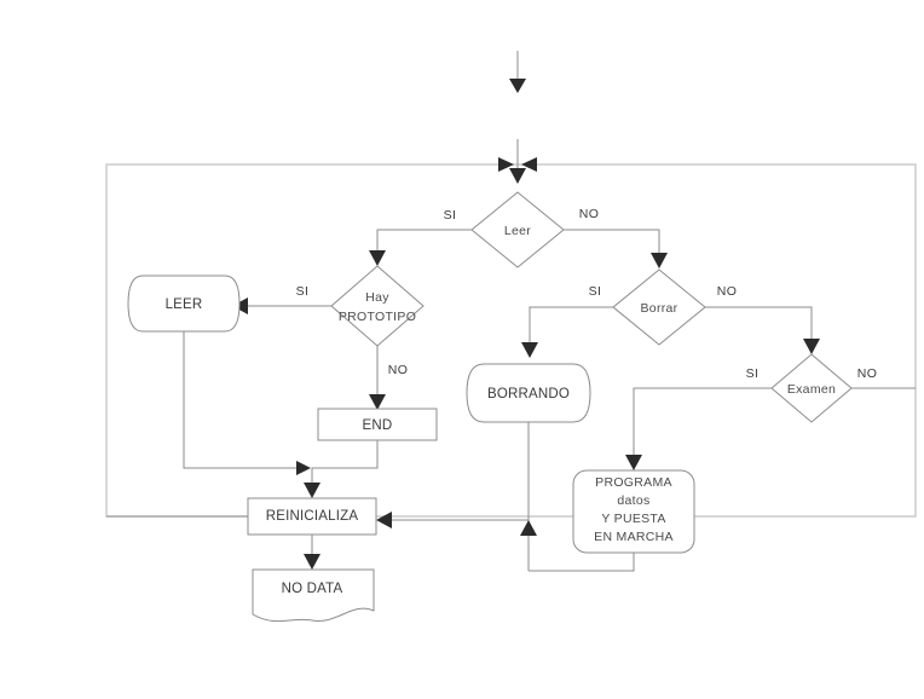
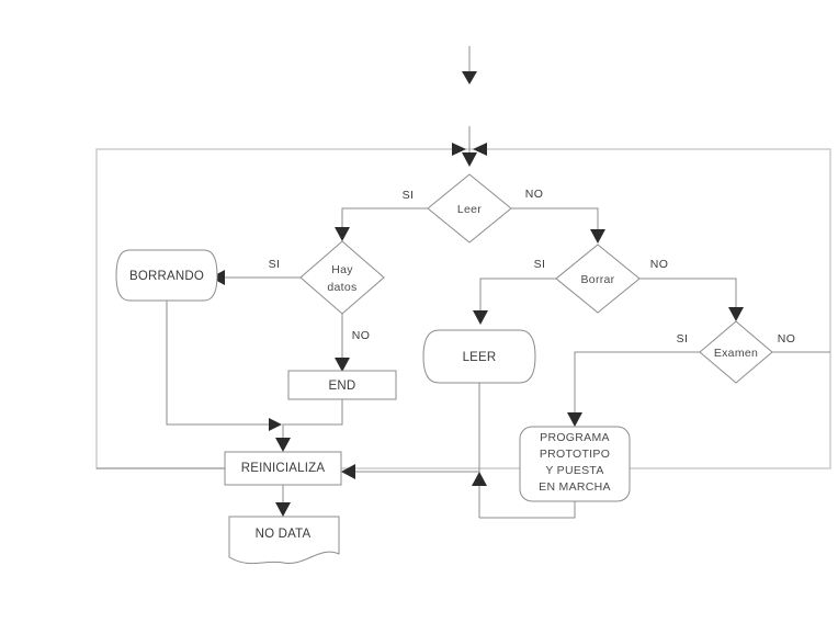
  Leer
  SI
  NO
  Hay
- PROTOTIPO
+ datos
  SI
  NO
- LEER
+ BORRANDO
  END
  Borrar
  SI
  NO
- BORRANDO
+ LEER
  Examen
  SI
  NO
  PROGRAMA
- datos
+ PROTOTIPO
  Y PUESTA
  EN MARCHA
  REINICIALIZA
  NO DATA
